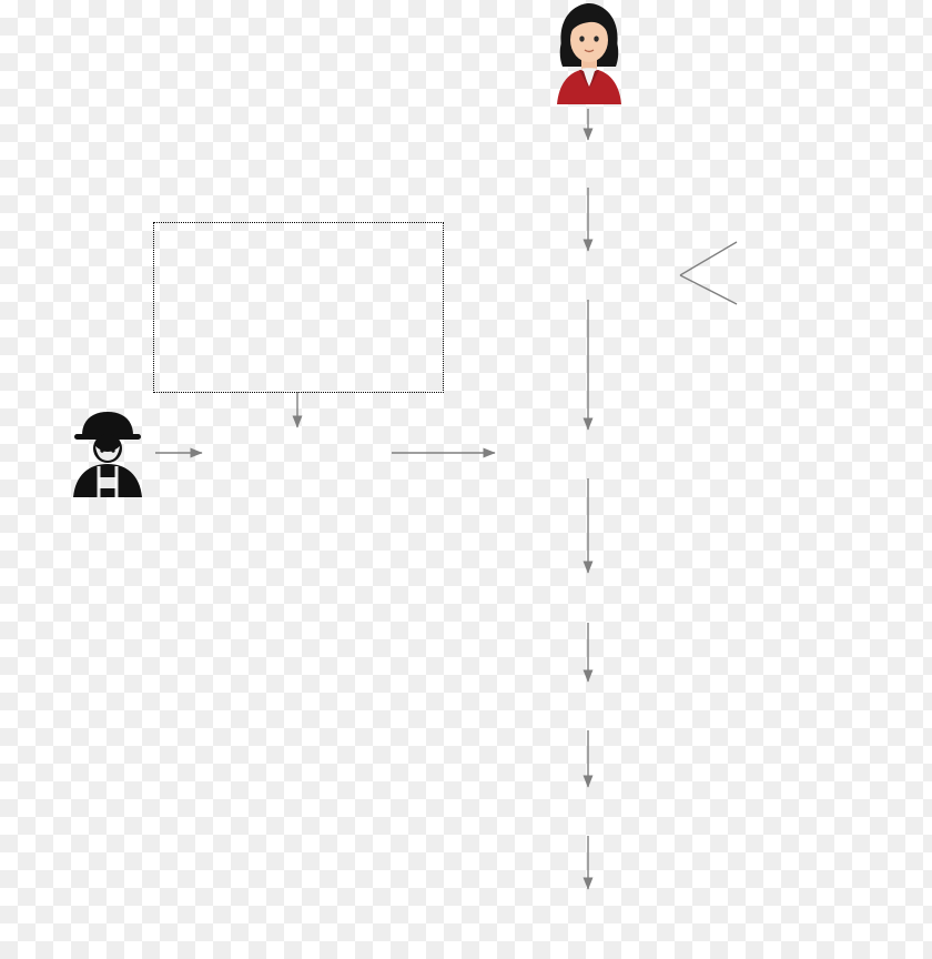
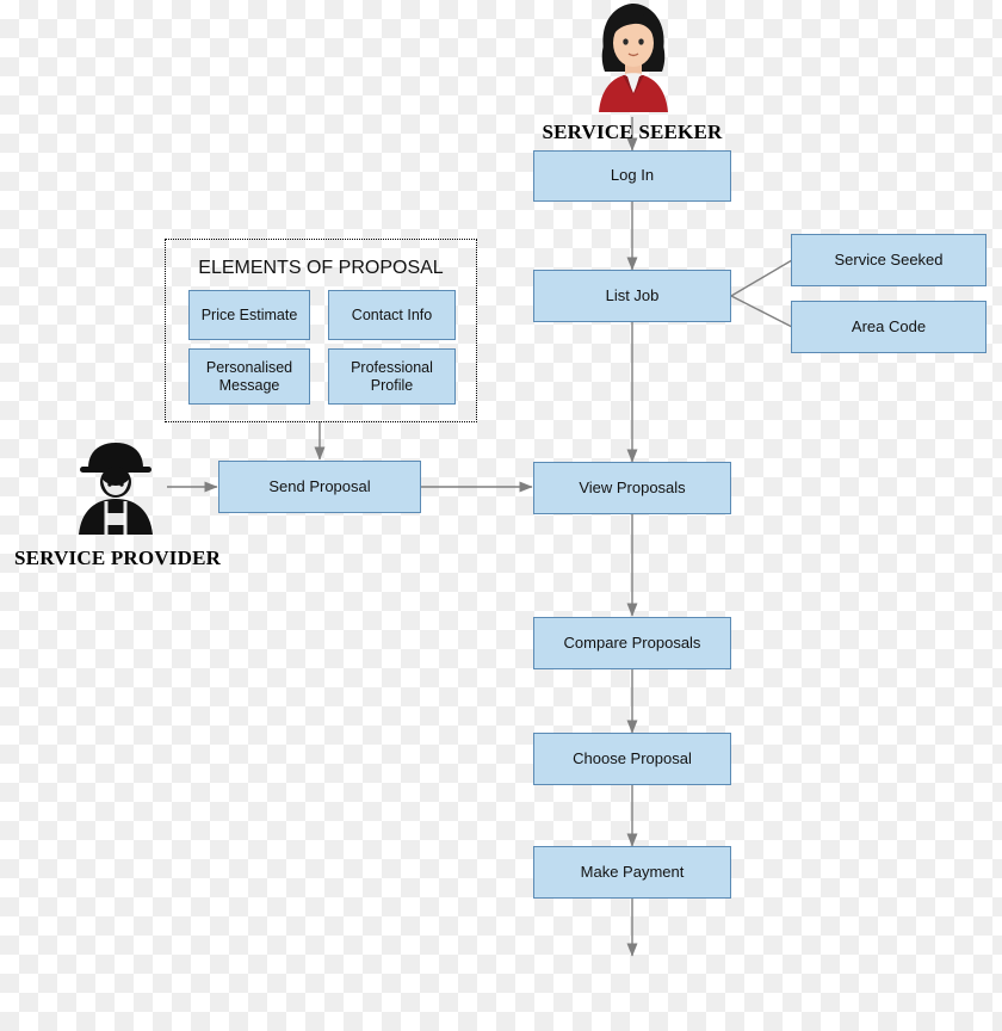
+ SERVICE SEEKER
+ SERVICE PROVIDER
+ ELEMENTS OF PROPOSAL
+ Price Estimate
+ Contact Info
+ Personalised Message
+ Professional Profile
+ Log In
+ List Job
+ Service Seeked
+ Area Code
+ Send Proposal
+ View Proposals
+ Compare Proposals
+ Choose Proposal
+ Make Payment
